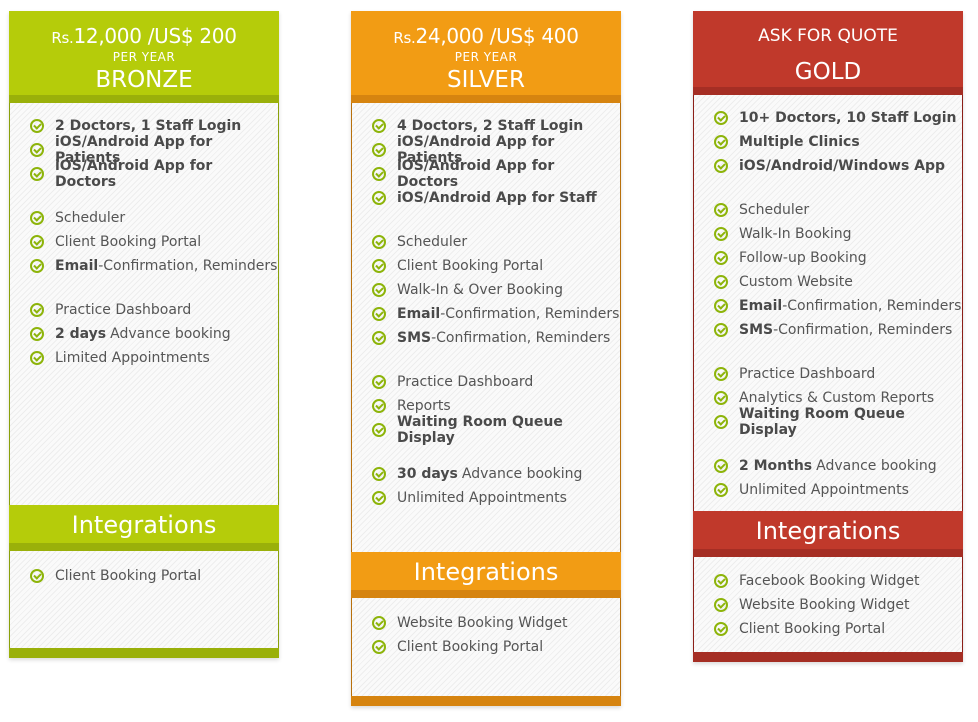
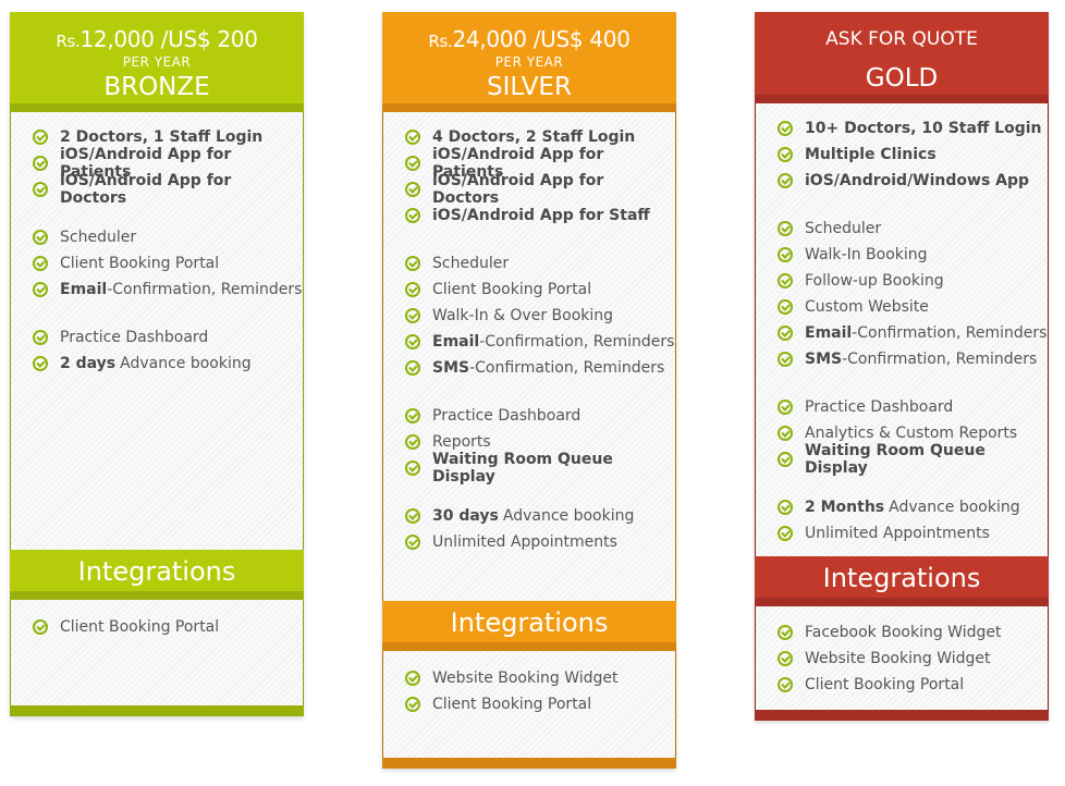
  Rs.12,000 /US$ 200
  PER YEAR
  BRONZE
  2 Doctors, 1 Staff Login
  iOS/Android App for Patients
  iOS/Android App for Doctors
  Scheduler
  Client Booking Portal
  Email
  -Confirmation, Reminders
  Practice Dashboard
  2 days
  Advance booking
- Limited Appointments
  Integrations
  Client Booking Portal
  Rs.24,000 /US$ 400
  PER YEAR
  SILVER
  4 Doctors, 2 Staff Login
  iOS/Android App for Patients
  iOS/Android App for Doctors
  iOS/Android App for Staff
  Scheduler
  Client Booking Portal
  Walk-In & Over Booking
  Email
  -Confirmation, Reminders
  SMS
  -Confirmation, Reminders
  Practice Dashboard
  Reports
  Waiting Room Queue Display
  30 days
  Advance booking
  Unlimited Appointments
  Integrations
  Website Booking Widget
  Client Booking Portal
  ASK FOR QUOTE
  GOLD
  10+ Doctors, 10 Staff Login
  Multiple Clinics
  iOS/Android/Windows App
  Scheduler
  Walk-In Booking
  Follow-up Booking
  Custom Website
  Email
  -Confirmation, Reminders
  SMS
  -Confirmation, Reminders
  Practice Dashboard
  Analytics & Custom Reports
  Waiting Room Queue Display
  2 Months
  Advance booking
  Unlimited Appointments
  Integrations
  Facebook Booking Widget
  Website Booking Widget
  Client Booking Portal
